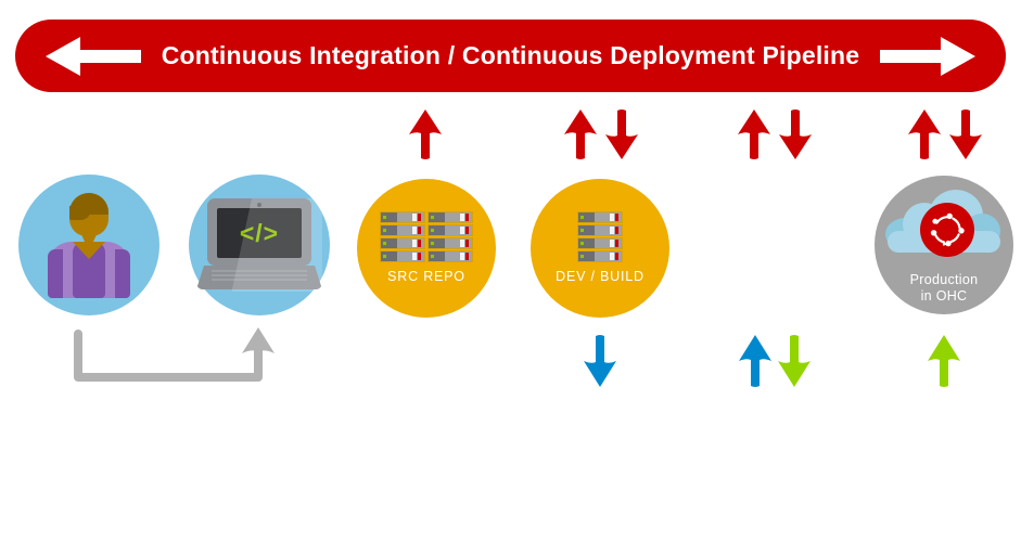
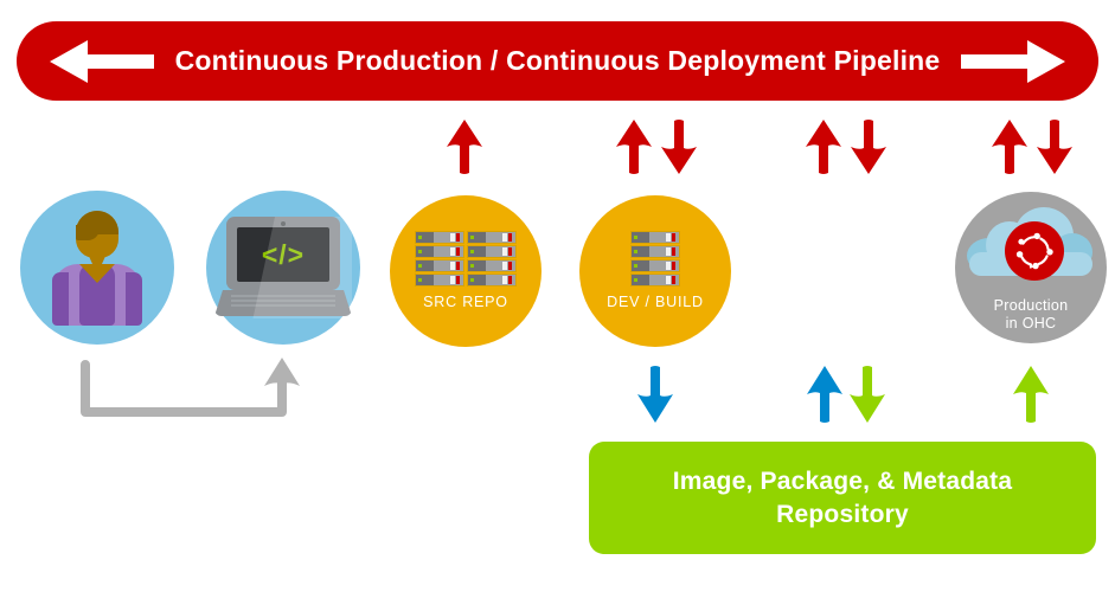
- Continuous Integration / Continuous Deployment Pipeline
+ Continuous Production / Continuous Deployment Pipeline
  </>
  SRC REPO
  DEV / BUILD
  Production
  in OHC
+ Image, Package, & Metadata
+ Repository
